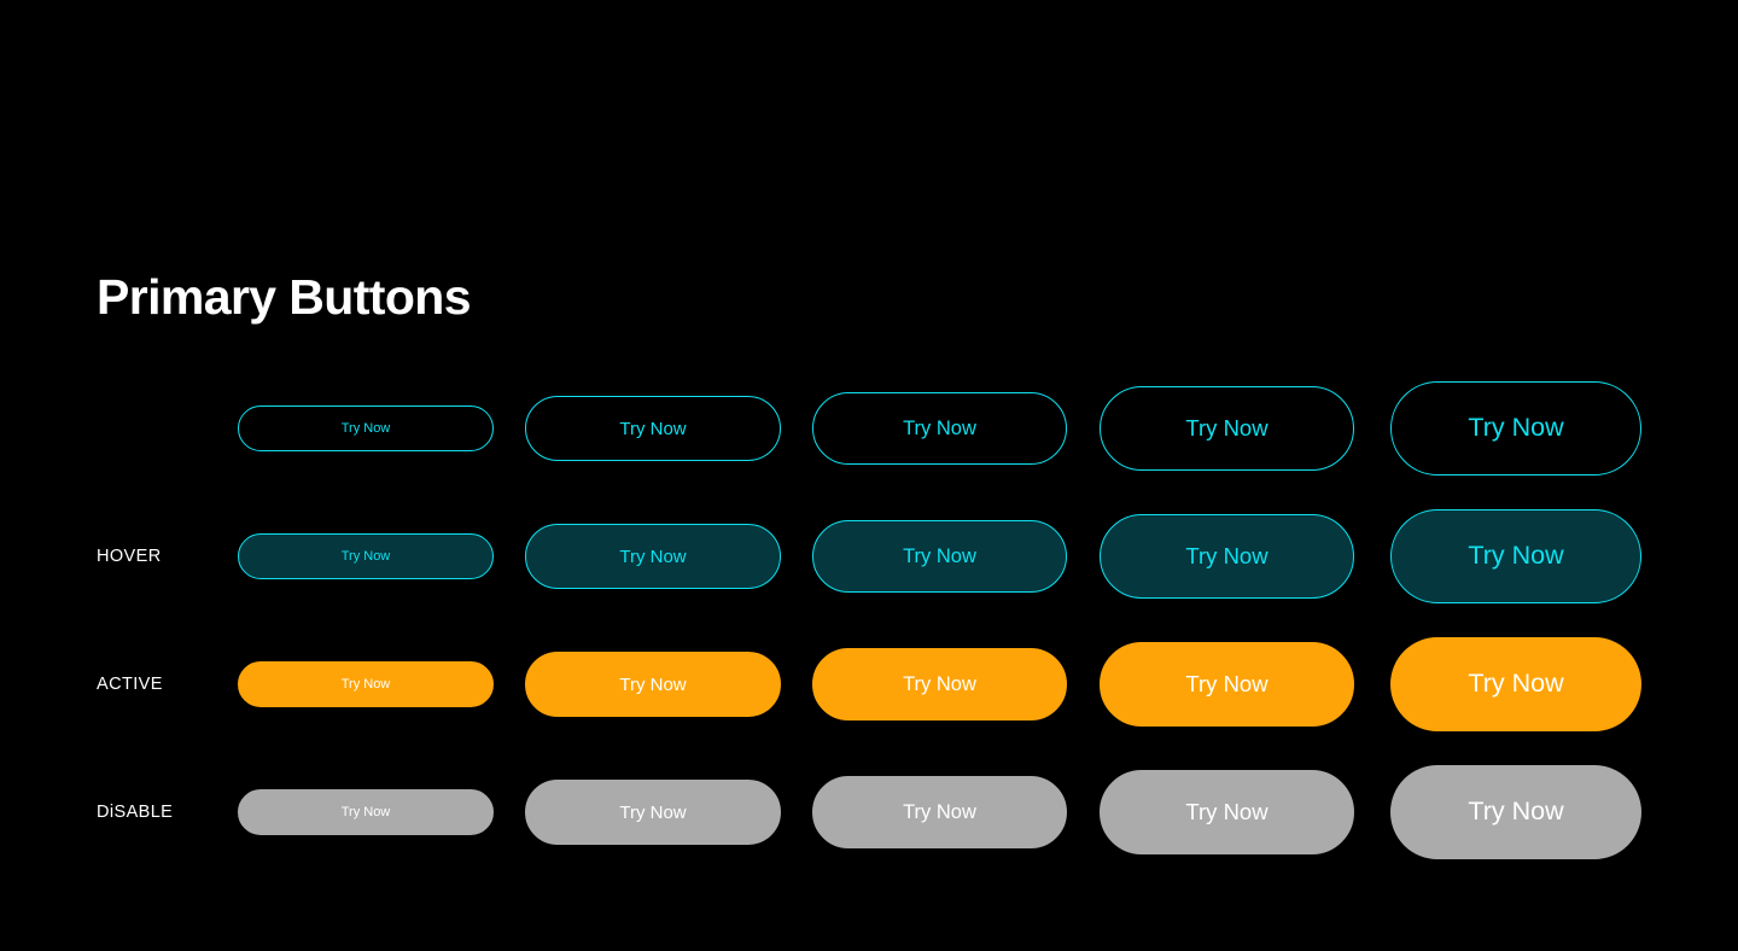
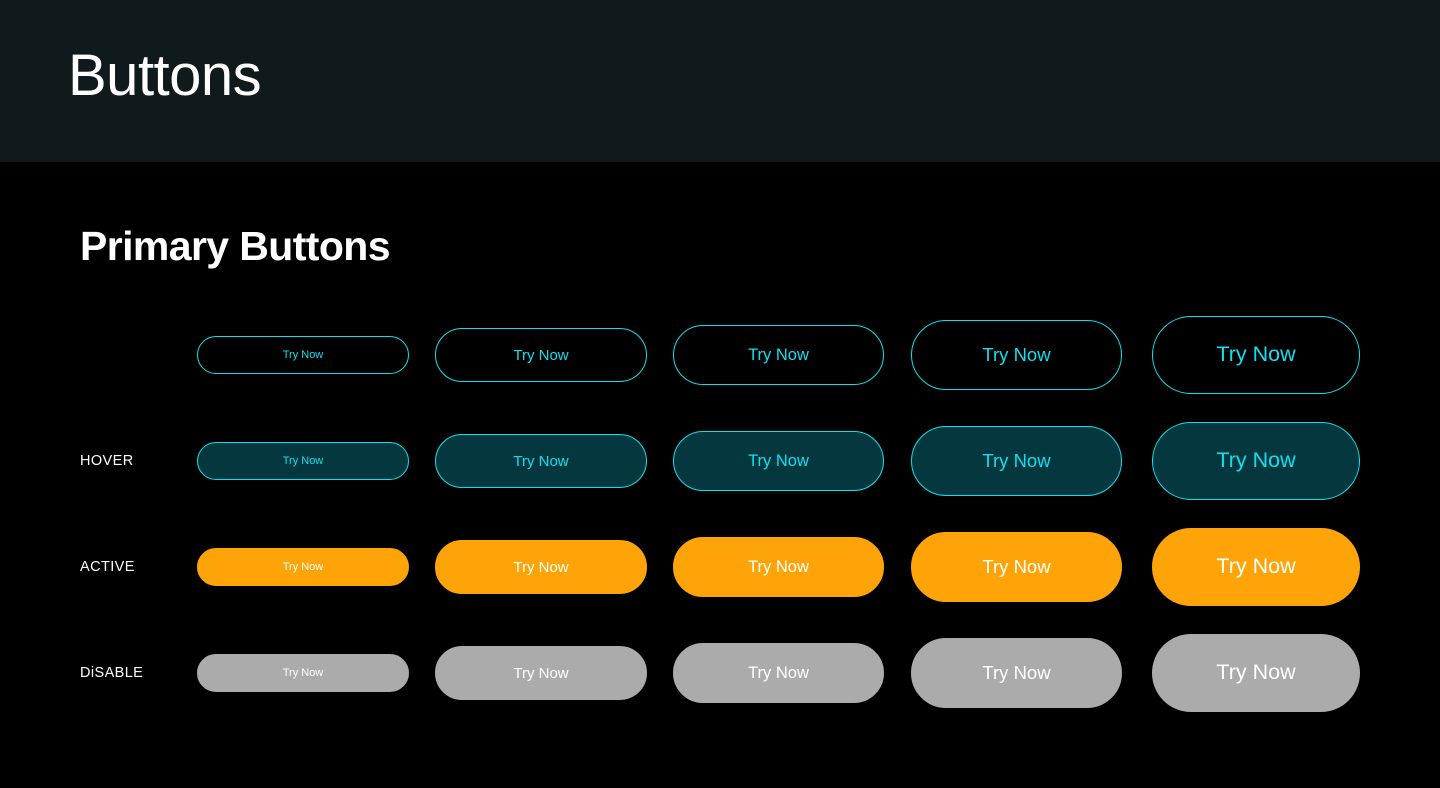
+ Buttons
  Primary Buttons
  Try Now
  Try Now
  Try Now
  Try Now
  Try Now
  HOVER
  Try Now
  Try Now
  Try Now
  Try Now
  Try Now
  ACTIVE
  Try Now
  Try Now
  Try Now
  Try Now
  Try Now
  DiSABLE
  Try Now
  Try Now
  Try Now
  Try Now
  Try Now
